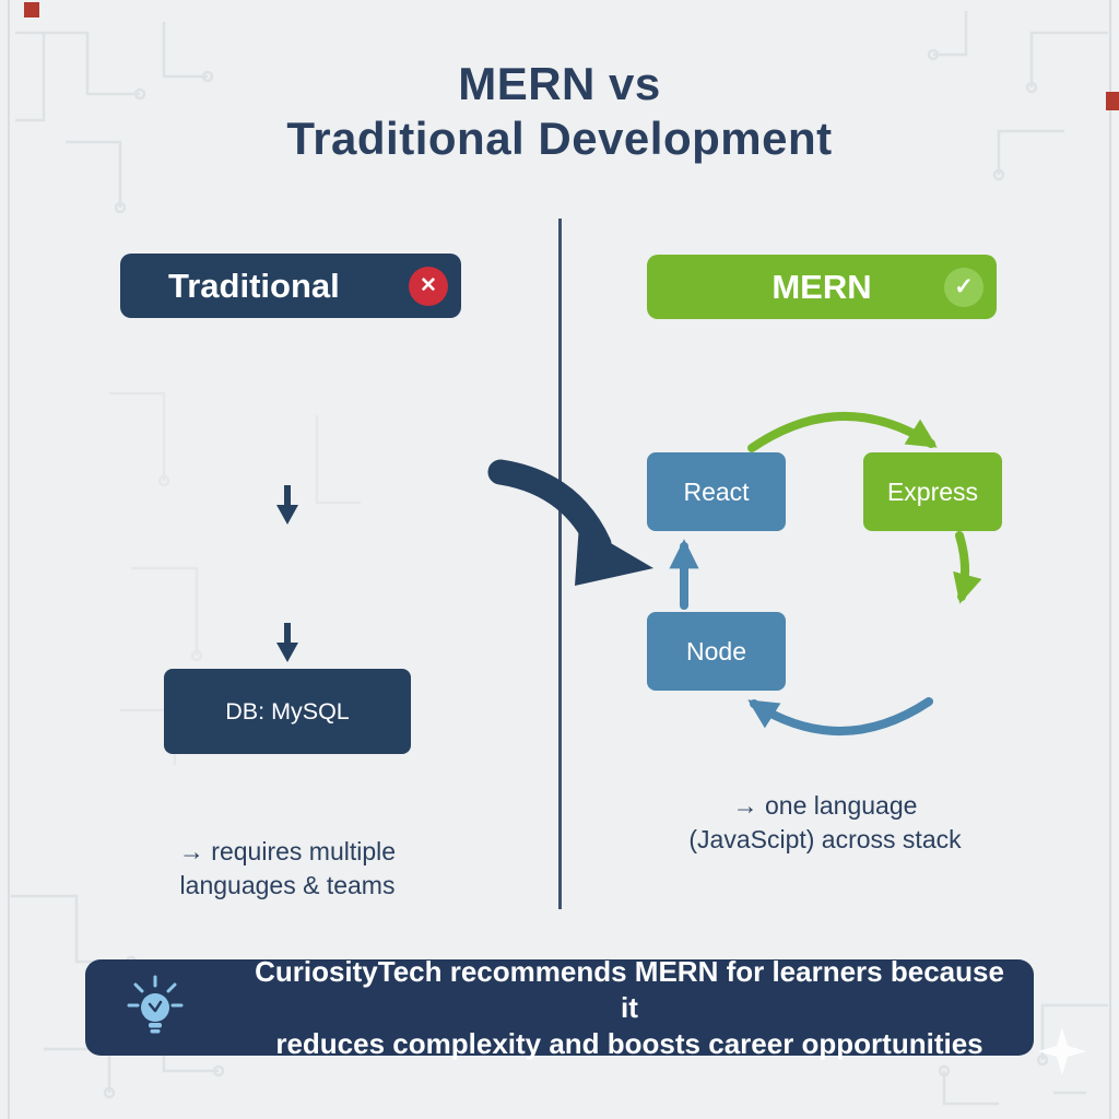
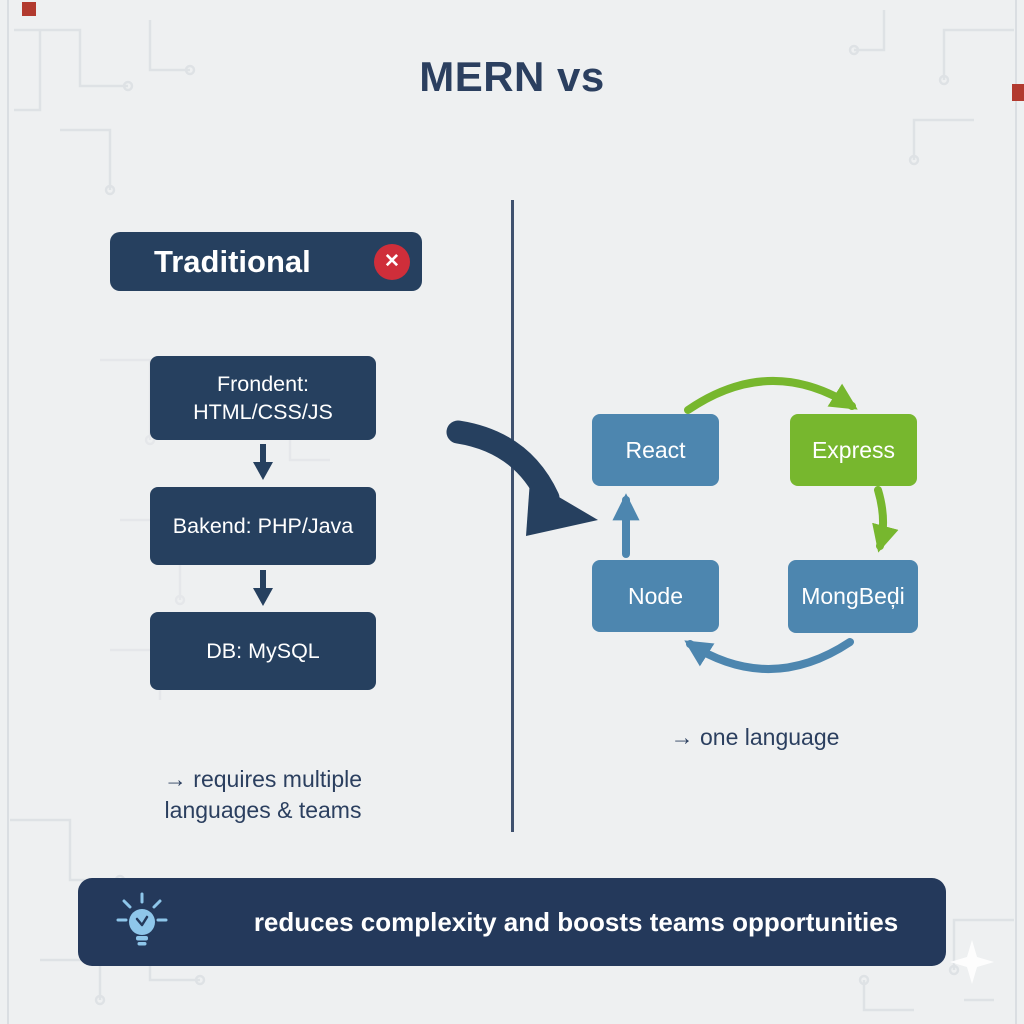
  MERN vs
- Traditional Development
  Traditional
  ✕
+ Frondent:
+ HTML/CSS/JS
+ Bakend: PHP/Java
  DB: MySQL
  → requires multiple
  languages & teams
- MERN
- ✓
  React
  Express
  Node
+ MongBeḑi
  → one language
- (JavaScipt) across stack
- CuriosityTech recommends MERN for learners because it
- reduces complexity and boosts career opportunities
+ reduces complexity and boosts teams opportunities
